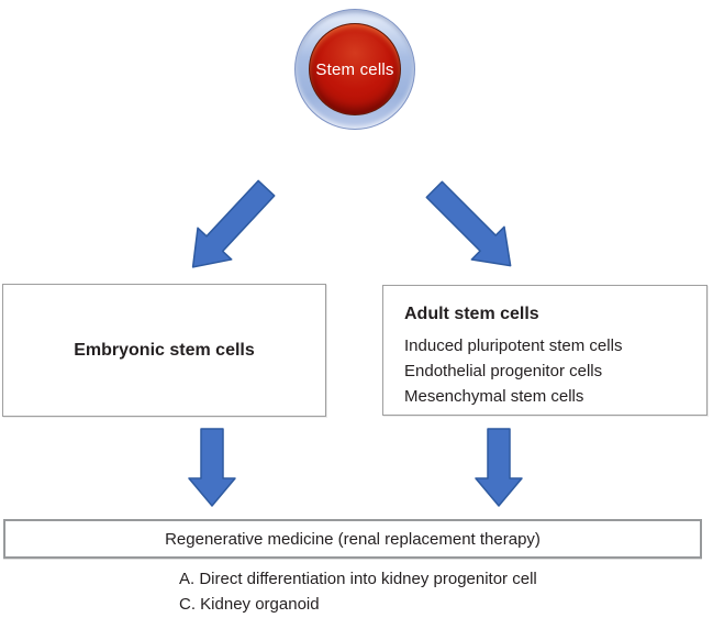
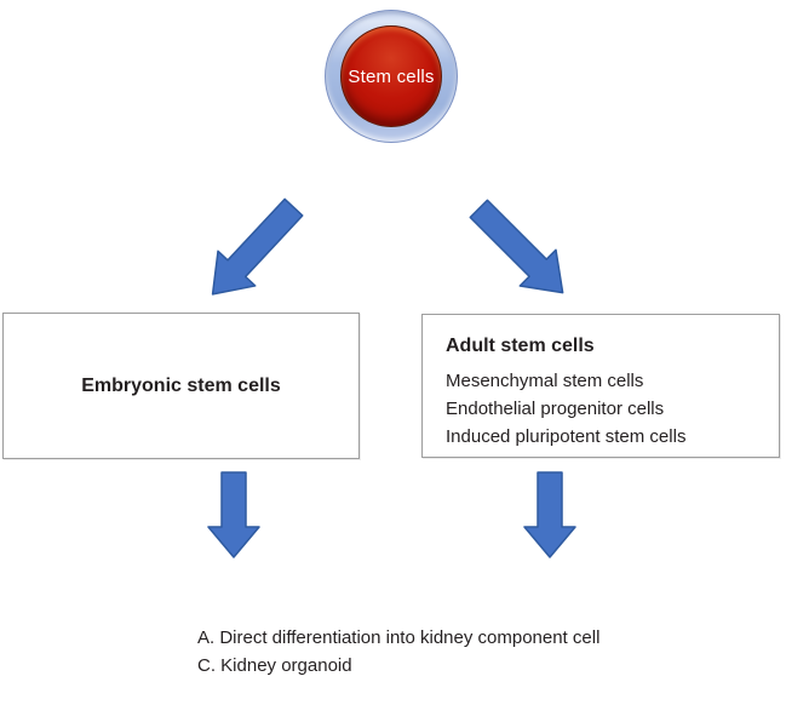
  Stem cells
  Embryonic stem cells
  Adult stem cells
- Induced pluripotent stem cells
+ Mesenchymal stem cells
  Endothelial progenitor cells
- Mesenchymal stem cells
+ Induced pluripotent stem cells
- Regenerative medicine (renal replacement therapy)
- A. Direct differentiation into kidney progenitor cell
+ A. Direct differentiation into kidney component cell
  C. Kidney organoid
